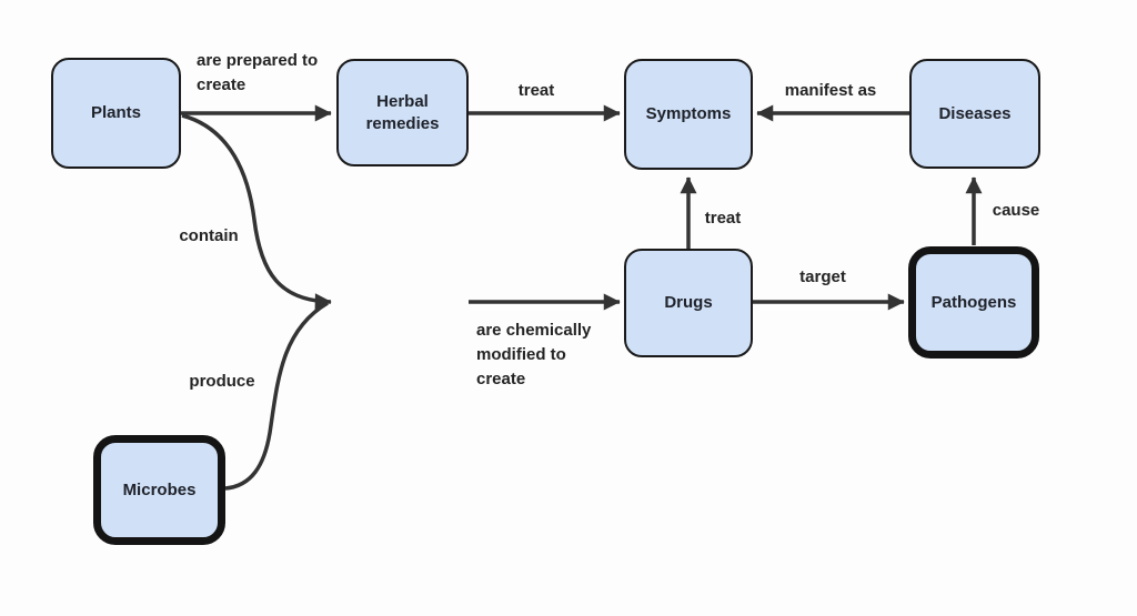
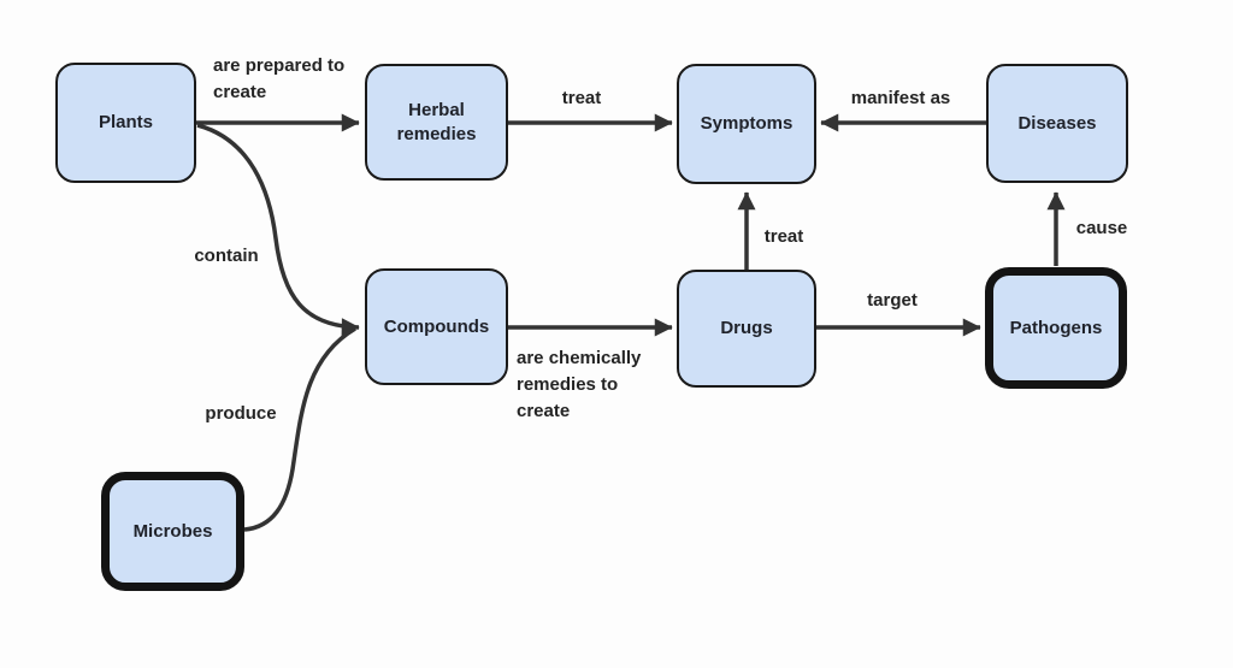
  Plants
  Herbal remedies
  Symptoms
  Diseases
+ Compounds
  Drugs
  Pathogens
  Microbes
  are prepared to create
  treat
  manifest as
  contain
  produce
- are chemically modified to create
+ are chemically remedies to create
  treat
  target
  cause
